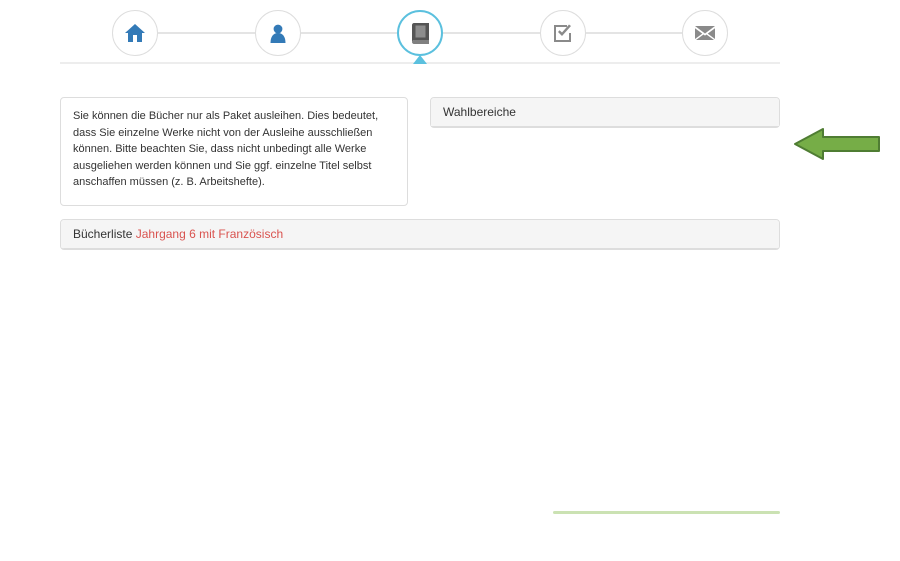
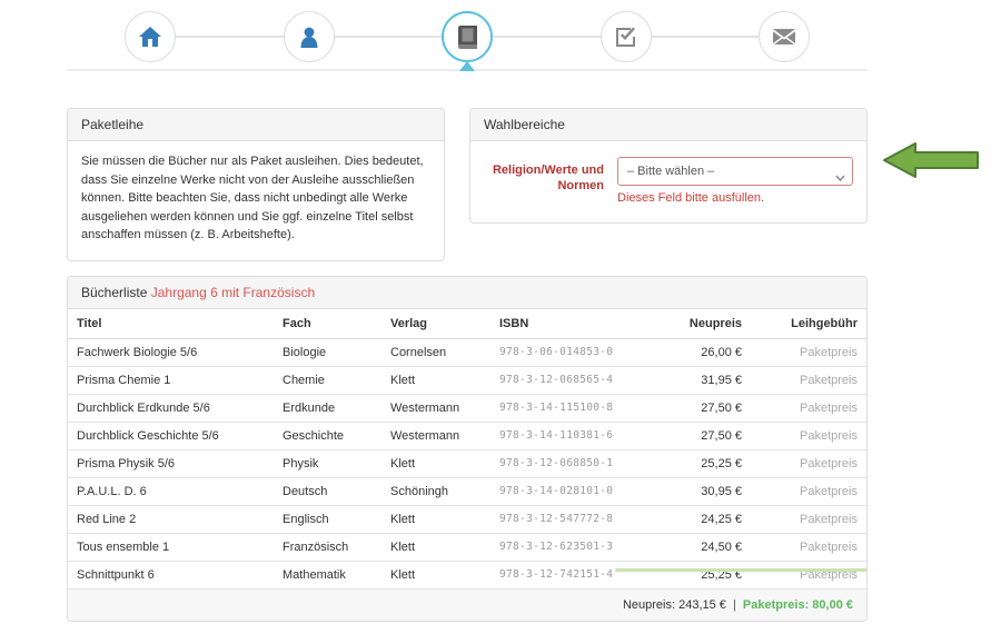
+ Paketleihe
- Sie können die Bücher nur als Paket ausleihen. Dies bedeutet, dass Sie einzelne Werke nicht von der Ausleihe ausschließen können. Bitte beachten Sie, dass nicht unbedingt alle Werke ausgeliehen werden können und Sie ggf. einzelne Titel selbst anschaffen müssen (z. B. Arbeitshefte).
+ Sie müssen die Bücher nur als Paket ausleihen. Dies bedeutet, dass Sie einzelne Werke nicht von der Ausleihe ausschließen können. Bitte beachten Sie, dass nicht unbedingt alle Werke ausgeliehen werden können und Sie ggf. einzelne Titel selbst anschaffen müssen (z. B. Arbeitshefte).
  Wahlbereiche
+ Religion/Werte und Normen
+ – Bitte wählen –
+ Dieses Feld bitte ausfüllen.
  Bücherliste Jahrgang 6 mit Französisch
+ Titel	Fach	Verlag	ISBN	Neupreis	Leihgebühr
+ Fachwerk Biologie 5/6	Biologie	Cornelsen	978-3-06-014853-0	26,00 €	Paketpreis
+ Prisma Chemie 1	Chemie	Klett	978-3-12-068565-4	31,95 €	Paketpreis
+ Durchblick Erdkunde 5/6	Erdkunde	Westermann	978-3-14-115100-8	27,50 €	Paketpreis
+ Durchblick Geschichte 5/6	Geschichte	Westermann	978-3-14-110381-6	27,50 €	Paketpreis
+ Prisma Physik 5/6	Physik	Klett	978-3-12-068850-1	25,25 €	Paketpreis
+ P.A.U.L. D. 6	Deutsch	Schöningh	978-3-14-028101-0	30,95 €	Paketpreis
+ Red Line 2	Englisch	Klett	978-3-12-547772-8	24,25 €	Paketpreis
+ Tous ensemble 1	Französisch	Klett	978-3-12-623501-3	24,50 €	Paketpreis
+ Schnittpunkt 6	Mathematik	Klett	978-3-12-742151-4	25,25 €	Paketpreis
+ Neupreis: 243,15 € | Paketpreis: 80,00 €
